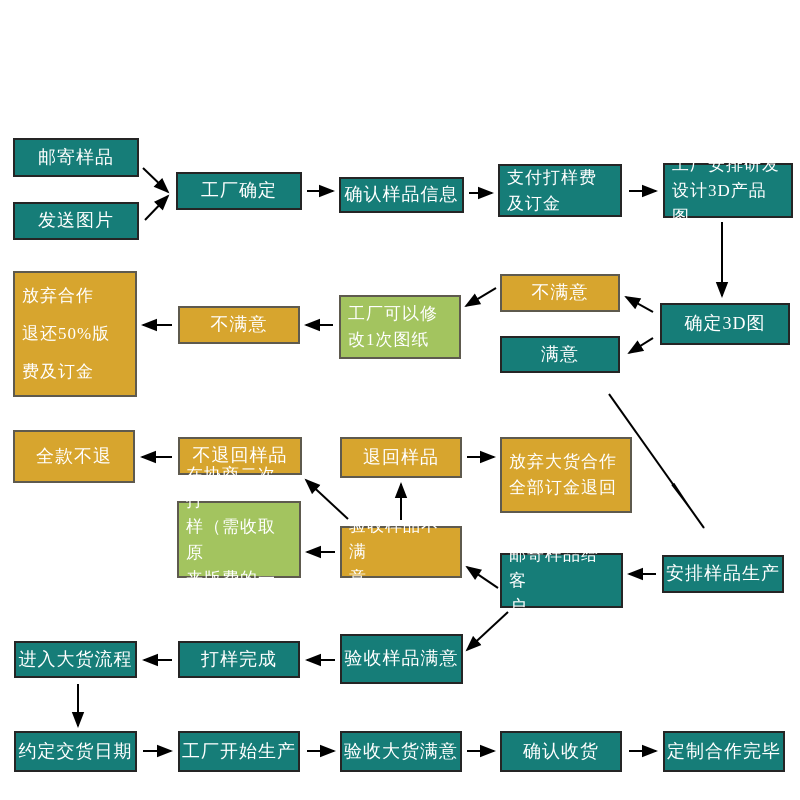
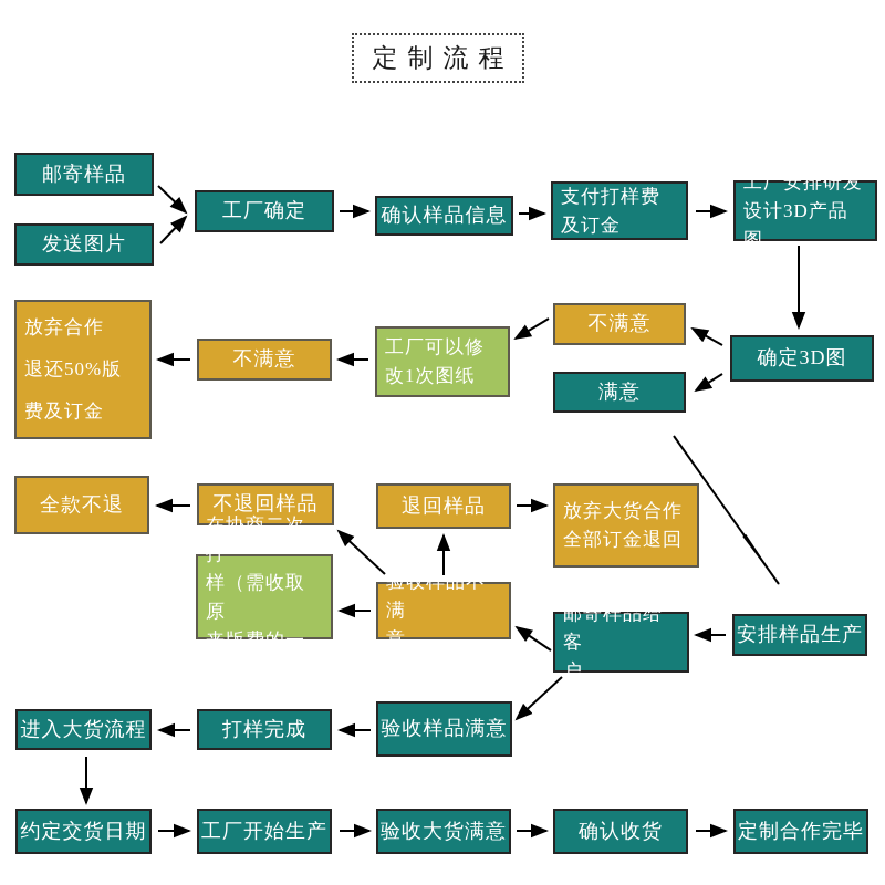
+ 定制流程
  邮寄样品
  发送图片
  工厂确定
  确认样品信息
  支付打样费
  及订金
  工厂安排研发
  设计3D产品图
  确定3D图
  不满意
  满意
  工厂可以修
  改1次图纸
  不满意
  放弃合作
  退还50%版
  费及订金
  全款不退
  不退回样品
  退回样品
  放弃大货合作
  全部订金退回
  在协商二次打
  样（需收取原
  来版费的一
  验收样品不满
  意
  邮寄样品给客
  户
  安排样品生产
  进入大货流程
  打样完成
  验收样品满意
  约定交货日期
  工厂开始生产
  验收大货满意
  确认收货
  定制合作完毕
